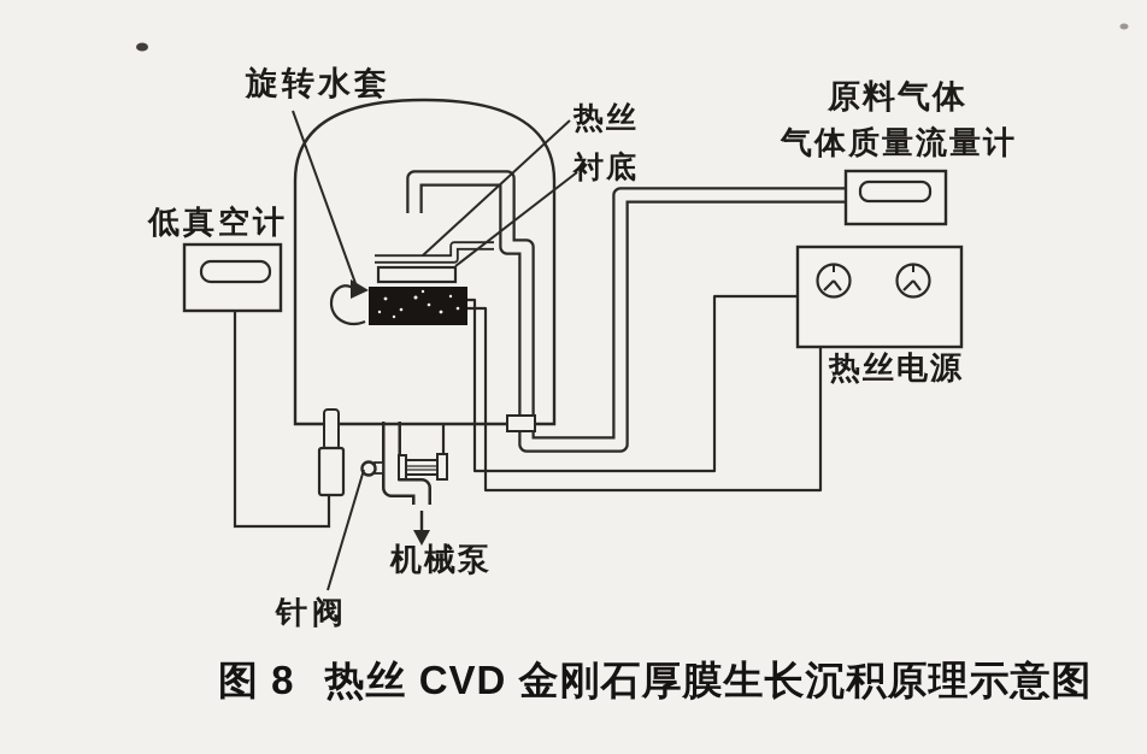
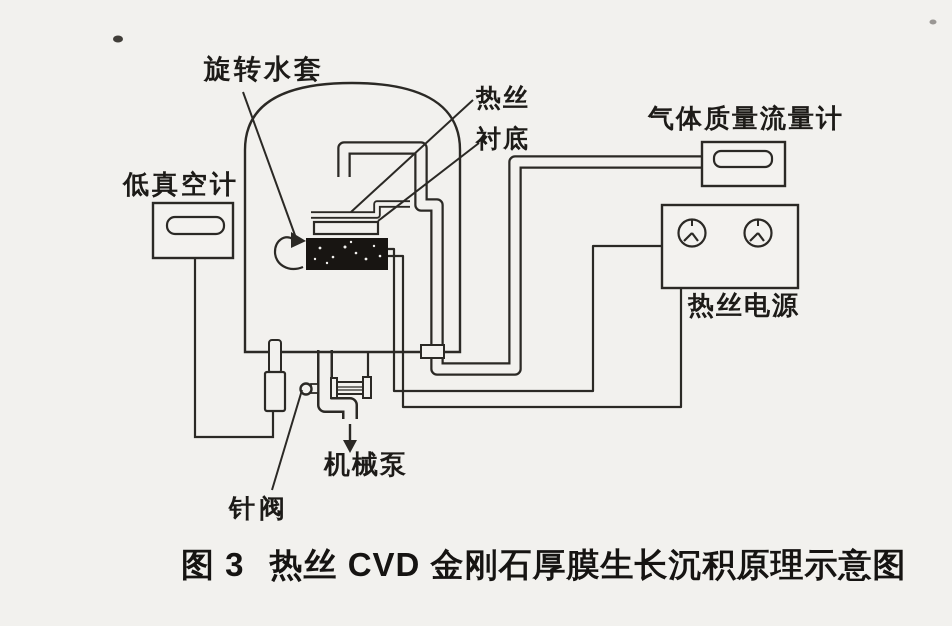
  旋转水套
  热丝
  衬底
- 原料气体
  气体质量流量计
  低真空计
  热丝电源
  机械泵
  针阀
- 图 8 热丝 CVD 金刚石厚膜生长沉积原理示意图
+ 图 3 热丝 CVD 金刚石厚膜生长沉积原理示意图
